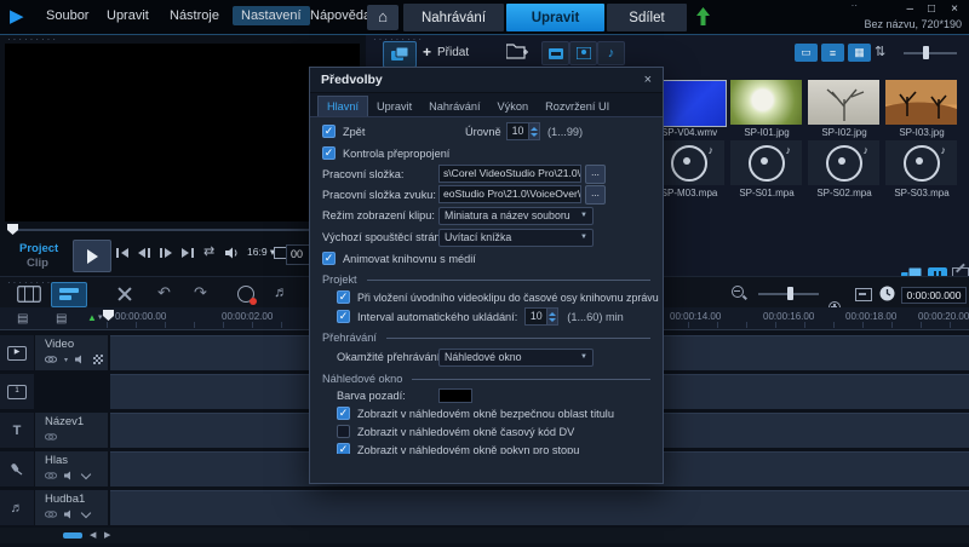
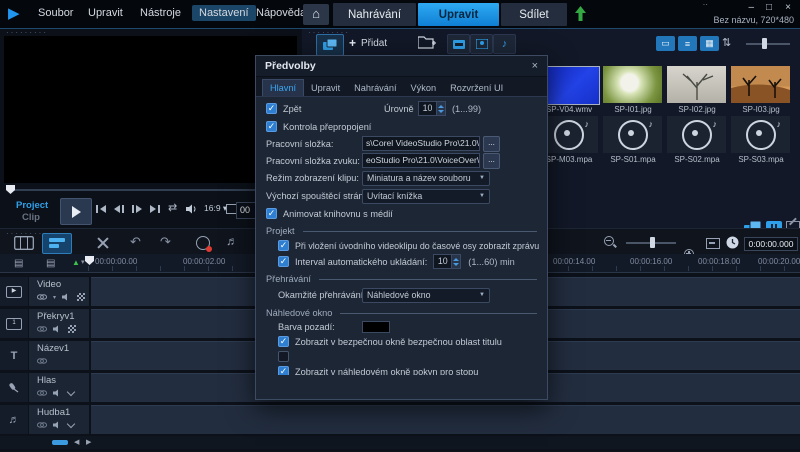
  ▶
  Soubor
  Upravit
  Nástroje
  Nastavení
  Nápověd
  ⌂
  Nahrávání
  Upravit
  Sdílet
  ··
  –
  □
  ×
- Bez názvu, 720*190
+ Bez názvu, 720*480
  ·········
  Project
  Clip
  ⇄
  16:9 ▾
  00
  ·········
  +
  Přidat
  ♪
  ▭
  ≡
  ▦
  ⇅
  SP-V04.wmv
  SP-I01.jpg
  SP-I02.jpg
  SP-I03.jpg
  ♪
  ♪
  ♪
  ♪
  SP-M03.mpa
  SP-S01.mpa
  SP-S02.mpa
  SP-S03.mpa
  ········
  ↶
  ↷
  ♬
  0:00:00.000
  ▤
  ▤
  ▲
  00:00:00.00
  00:00:02.00
  00:00:14.00
  00:00:16.00
  00:00:18.00
  00:00:20.00
  Video
+ Překryv1
  T
  Název1
  Hlas
  ♬
  Hudba1
  Předvolby
  ×
  Hlavní
  Upravit
  Nahrávání
  Výkon
  Rozvržení UI
  ✓
  Zpět
  Úrovně
  10
  (1...99)
  ✓
  Kontrola přepropojení
  Pracovní složka:
  s\Corel VideoStudio Pro\21.0\
  ...
  Pracovní složka zvuku:
  eoStudio Pro\21.0\VoiceOver\
  ...
  Režim zobrazení klipu:
  Miniatura a název souboru
  Výchozí spouštěcí strán
  Uvítací knížka
  ✓
  Animovat knihovnu s médií
  Projekt
  ✓
- Při vložení úvodního videoklipu do časové osy knihovnu zprávu
+ Při vložení úvodního videoklipu do časové osy zobrazit zprávu
  ✓
  Interval automatického ukládání:
  10
  (1...60) min
  Přehrávání
  Okamžité přehráván
  Náhledové okno
  Náhledové okno
  Barva pozadí:
  ✓
- Zobrazit v náhledovém okně bezpečnou oblast titulu
+ Zobrazit v bezpečnou okně bezpečnou oblast titulu
- Zobrazit v náhledovém okně časový kód DV
  ✓
  Zobrazit v náhledovém okně pokyn pro stopu
